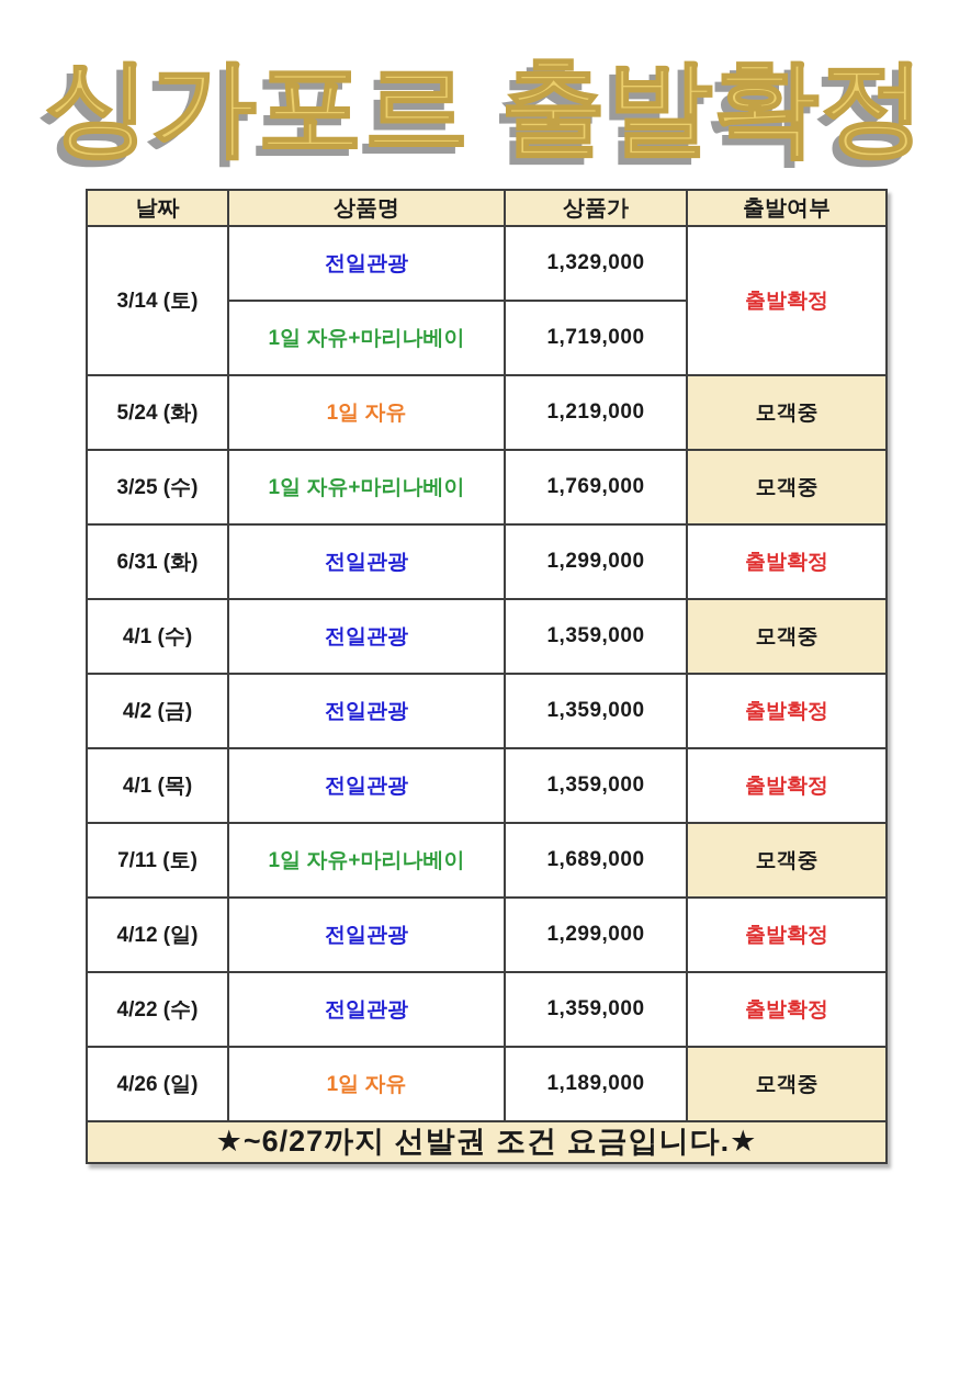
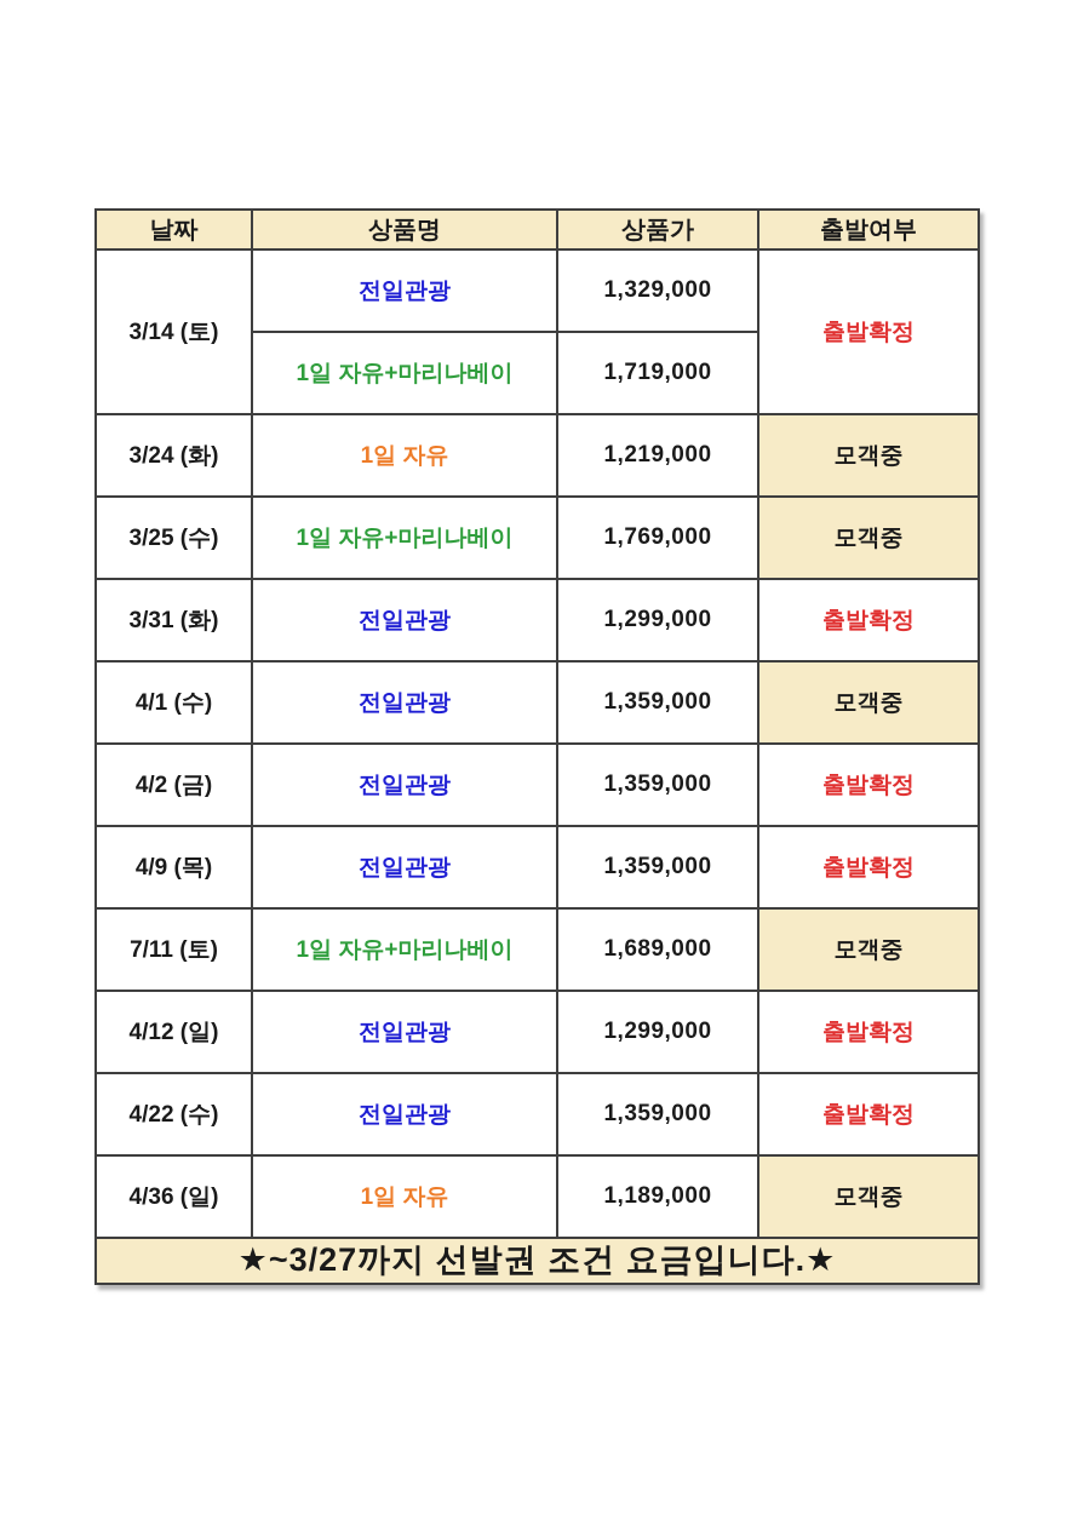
- 싱가포르 출발확정
  날짜	상품명	상품가	출발여부
  3/14 (토)	전일관광	1,329,000	출발확정
  1일 자유+마리나베이	1,719,000
- 5/24 (화)	1일 자유	1,219,000	모객중
+ 3/24 (화)	1일 자유	1,219,000	모객중
  3/25 (수)	1일 자유+마리나베이	1,769,000	모객중
- 6/31 (화)	전일관광	1,299,000	출발확정
+ 3/31 (화)	전일관광	1,299,000	출발확정
  4/1 (수)	전일관광	1,359,000	모객중
  4/2 (금)	전일관광	1,359,000	출발확정
- 4/1 (목)	전일관광	1,359,000	출발확정
+ 4/9 (목)	전일관광	1,359,000	출발확정
  7/11 (토)	1일 자유+마리나베이	1,689,000	모객중
  4/12 (일)	전일관광	1,299,000	출발확정
  4/22 (수)	전일관광	1,359,000	출발확정
- 4/26 (일)	1일 자유	1,189,000	모객중
+ 4/36 (일)	1일 자유	1,189,000	모객중
- ★~6/27까지 선발권 조건 요금입니다.★
+ ★~3/27까지 선발권 조건 요금입니다.★
